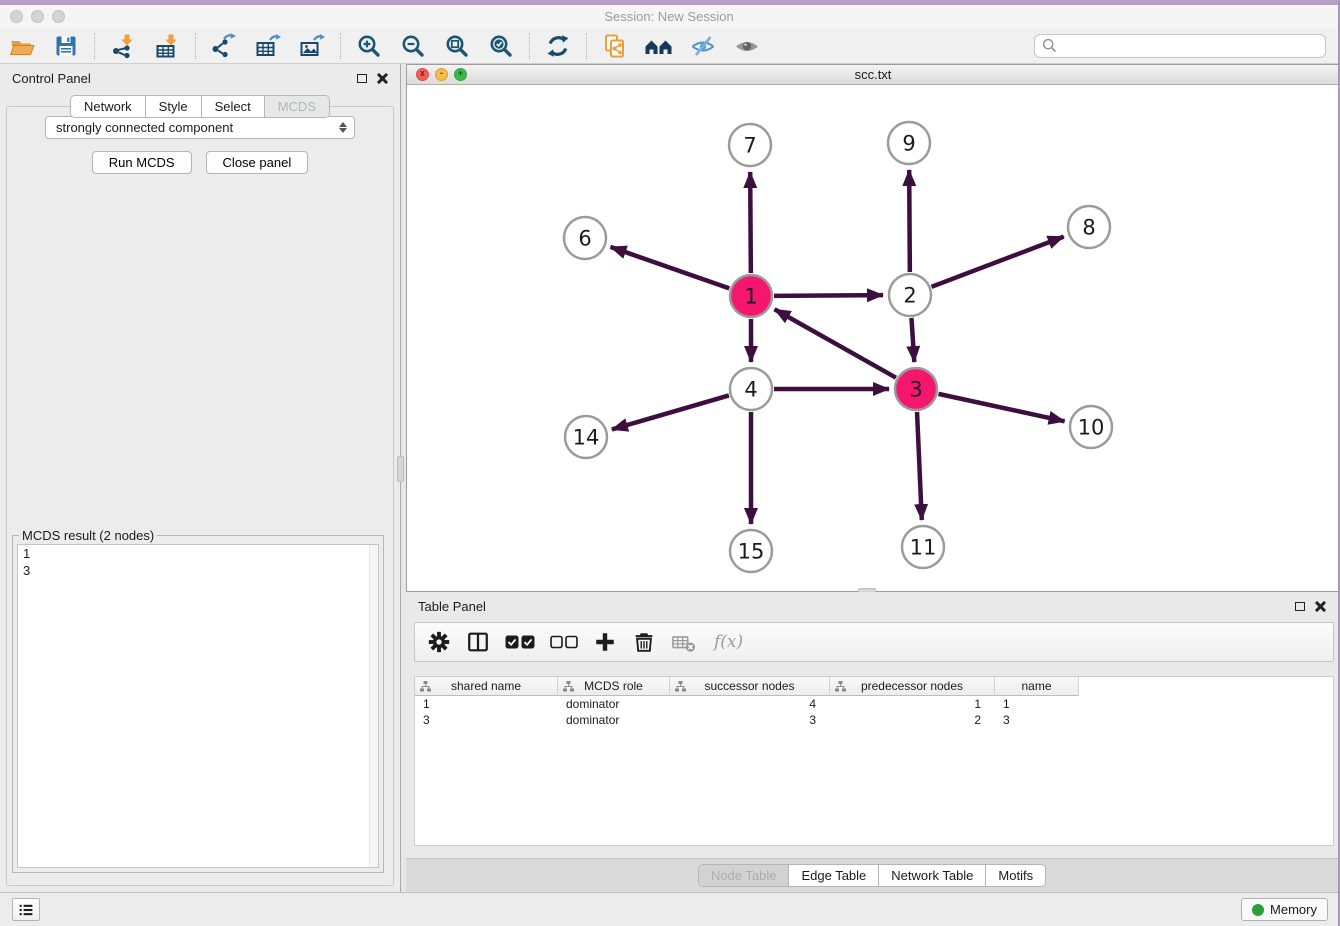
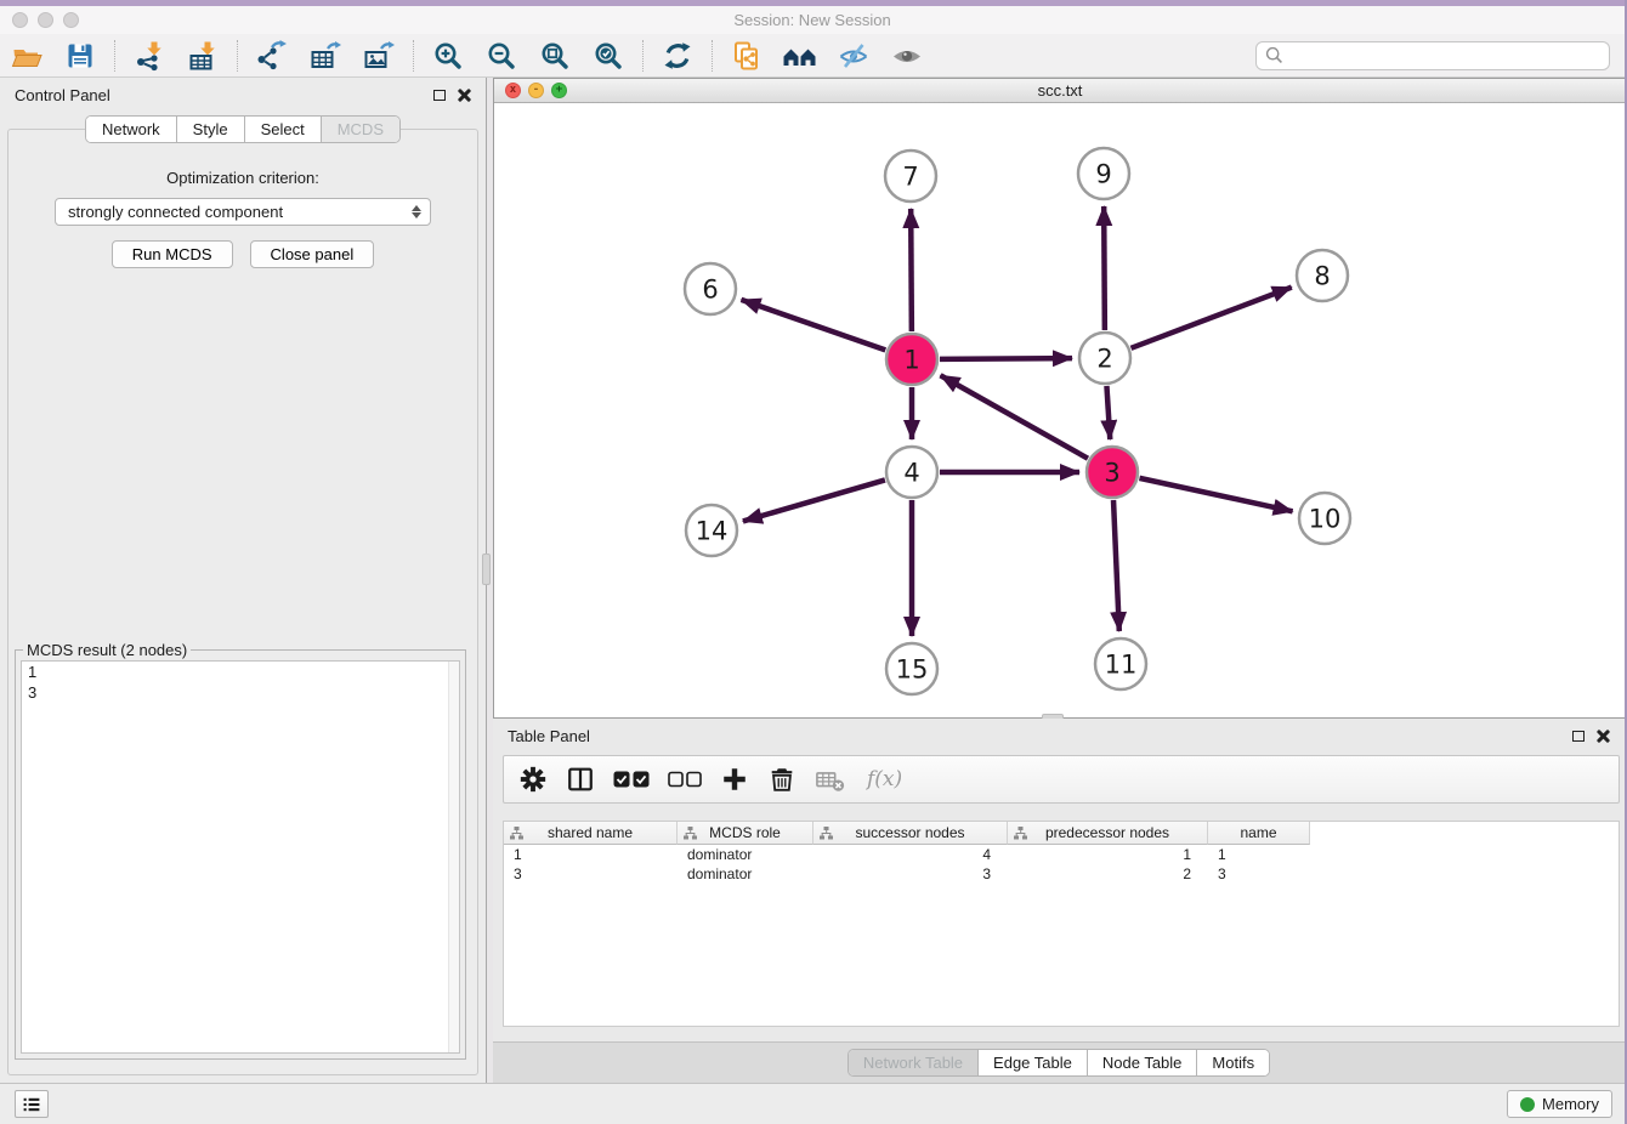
  Session: New Session
  Control Panel
  Network
  Style
  Select
  MCDS
+ Optimization criterion:
  strongly connected component
  Run MCDS
  Close panel
  MCDS result (2 nodes)
  1
  3
  scc.txt
  x
  -
  +
  7
  9
  6
  8
  1
  2
  4
  3
  14
  10
  15
  11
  Table Panel
  f(x)
  shared name
  MCDS role
  successor nodes
  predecessor nodes
  name
  1
  dominator
  4
  1
  1
  3
  dominator
  3
  2
  3
- Node Table
+ Network Table
  Edge Table
- Network Table
+ Node Table
  Motifs
  Memory
